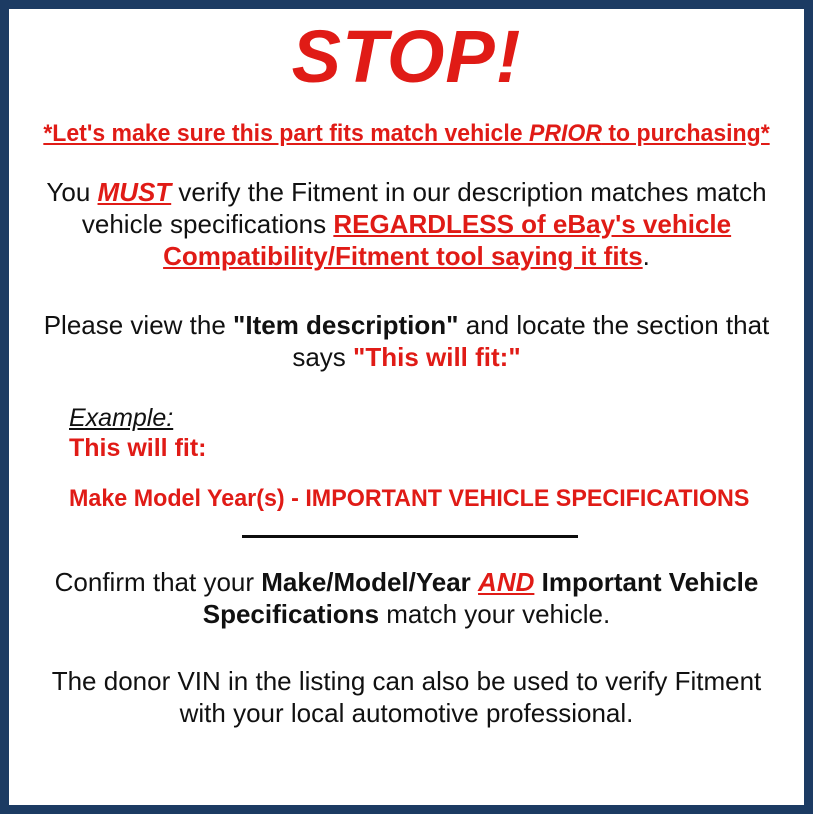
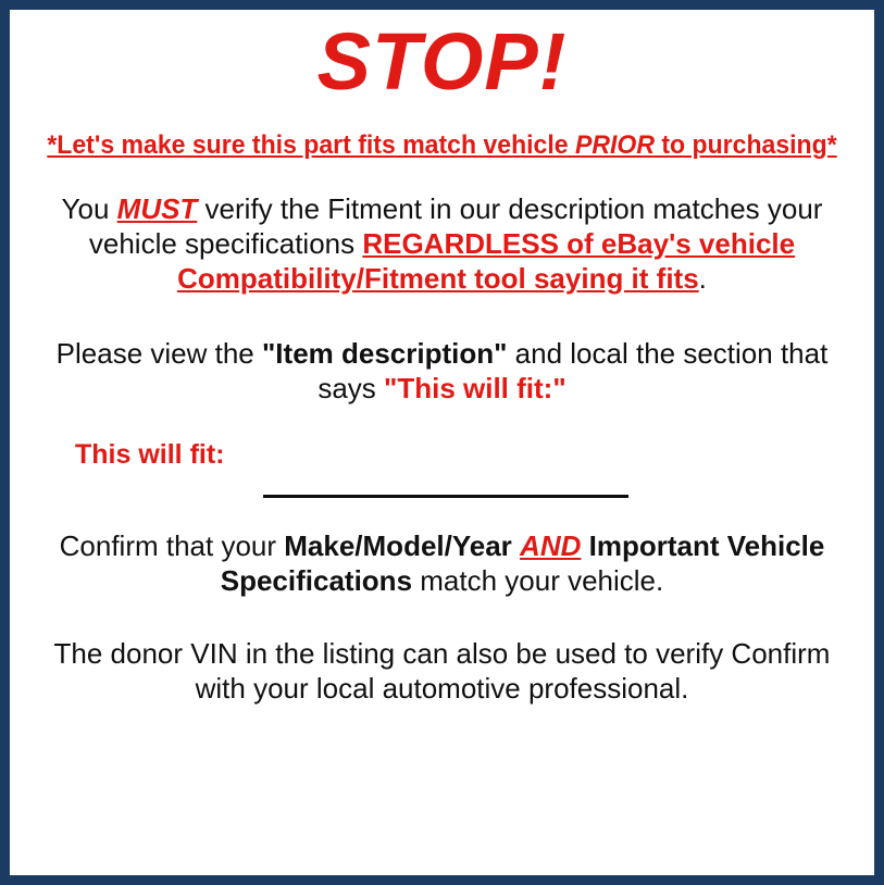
  STOP!
  *Let's make sure this part fits match vehicle PRIOR to purchasing*
- You MUST verify the Fitment in our description matches match vehicle specifications REGARDLESS of eBay's vehicle Compatibility/Fitment tool saying it fits.
+ You MUST verify the Fitment in our description matches your vehicle specifications REGARDLESS of eBay's vehicle Compatibility/Fitment tool saying it fits.
- Please view the "Item description" and locate the section that says "This will fit:"
+ Please view the "Item description" and local the section that says "This will fit:"
- Example:
  This will fit:
- Make Model Year(s) - IMPORTANT VEHICLE SPECIFICATIONS
  Confirm that your Make/Model/Year AND Important Vehicle Specifications match your vehicle.
- The donor VIN in the listing can also be used to verify Fitment with your local automotive professional.
+ The donor VIN in the listing can also be used to verify Confirm with your local automotive professional.
